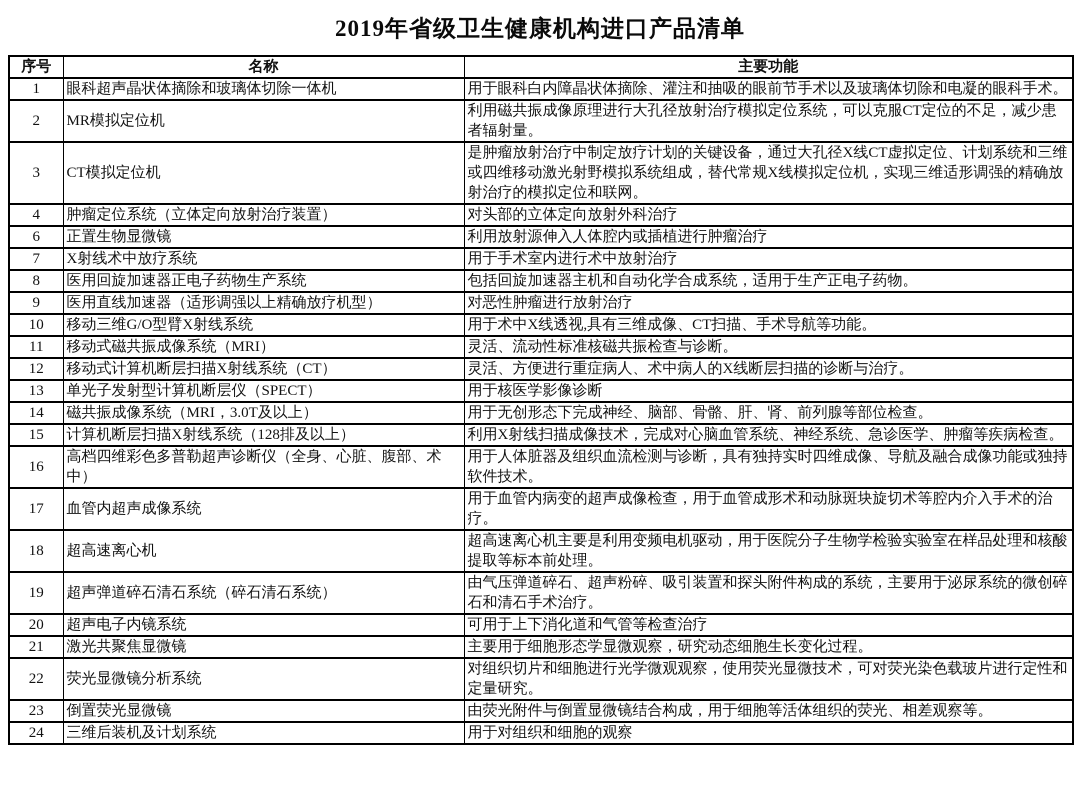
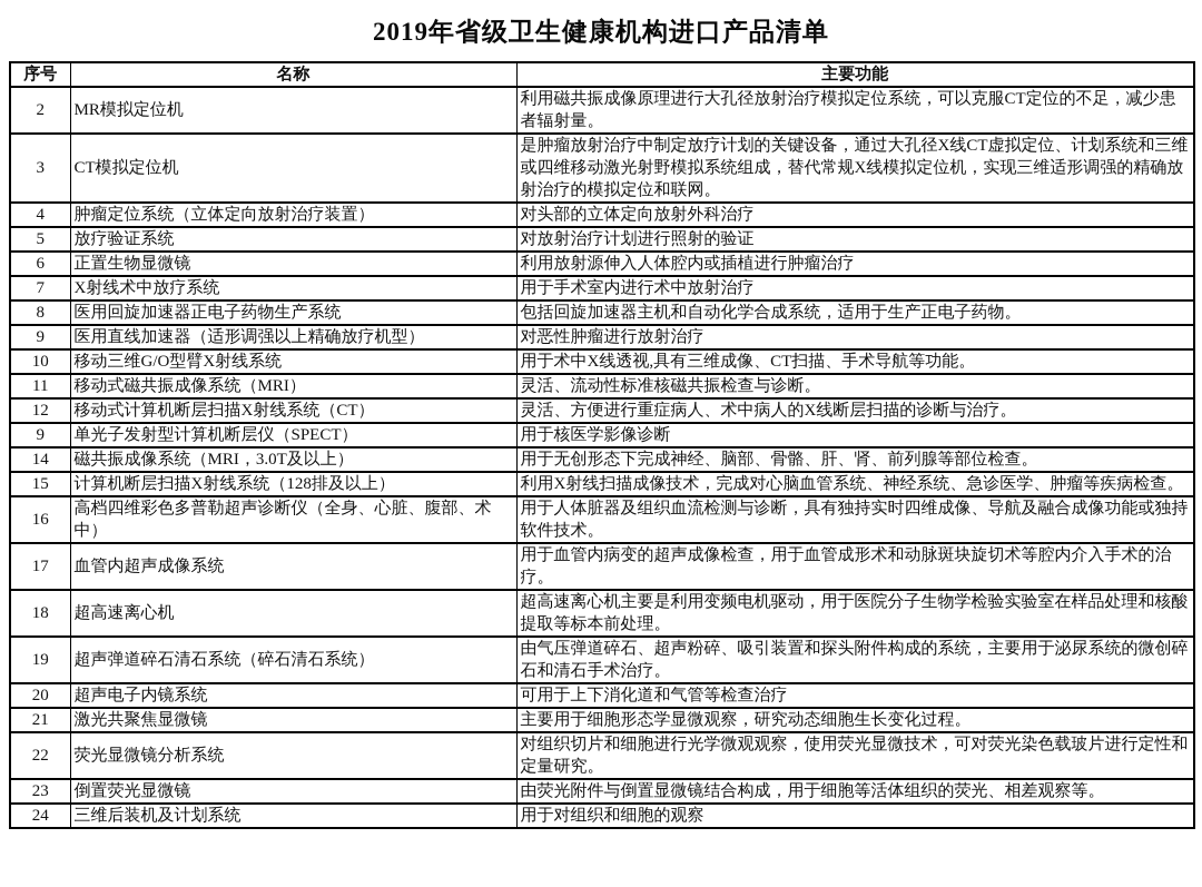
  2019年省级卫生健康机构进口产品清单
  序号	名称	主要功能
- 1	眼科超声晶状体摘除和玻璃体切除一体机	用于眼科白内障晶状体摘除、灌注和抽吸的眼前节手术以及玻璃体切除和电凝的眼科手术。
  2	MR模拟定位机	利用磁共振成像原理进行大孔径放射治疗模拟定位系统，可以克服CT定位的不足，减少患者辐射量。
  3	CT模拟定位机	是肿瘤放射治疗中制定放疗计划的关键设备，通过大孔径X线CT虚拟定位、计划系统和三维或四维移动激光射野模拟系统组成，替代常规X线模拟定位机，实现三维适形调强的精确放射治疗的模拟定位和联网。
  4	肿瘤定位系统（立体定向放射治疗装置）	对头部的立体定向放射外科治疗
+ 5	放疗验证系统	对放射治疗计划进行照射的验证
  6	正置生物显微镜	利用放射源伸入人体腔内或插植进行肿瘤治疗
  7	X射线术中放疗系统	用于手术室内进行术中放射治疗
  8	医用回旋加速器正电子药物生产系统	包括回旋加速器主机和自动化学合成系统，适用于生产正电子药物。
  9	医用直线加速器（适形调强以上精确放疗机型）	对恶性肿瘤进行放射治疗
  10	移动三维G/O型臂X射线系统	用于术中X线透视,具有三维成像、CT扫描、手术导航等功能。
  11	移动式磁共振成像系统（MRI）	灵活、流动性标准核磁共振检查与诊断。
  12	移动式计算机断层扫描X射线系统（CT）	灵活、方便进行重症病人、术中病人的X线断层扫描的诊断与治疗。
- 13	单光子发射型计算机断层仪（SPECT）	用于核医学影像诊断
+ 9	单光子发射型计算机断层仪（SPECT）	用于核医学影像诊断
  14	磁共振成像系统（MRI，3.0T及以上）	用于无创形态下完成神经、脑部、骨骼、肝、肾、前列腺等部位检查。
  15	计算机断层扫描X射线系统（128排及以上）	利用X射线扫描成像技术，完成对心脑血管系统、神经系统、急诊医学、肿瘤等疾病检查。
  16	高档四维彩色多普勒超声诊断仪（全身、心脏、腹部、术中）	用于人体脏器及组织血流检测与诊断，具有独持实时四维成像、导航及融合成像功能或独持软件技术。
  17	血管内超声成像系统	用于血管内病变的超声成像检查，用于血管成形术和动脉斑块旋切术等腔内介入手术的治疗。
  18	超高速离心机	超高速离心机主要是利用变频电机驱动，用于医院分子生物学检验实验室在样品处理和核酸提取等标本前处理。
  19	超声弹道碎石清石系统（碎石清石系统）	由气压弹道碎石、超声粉碎、吸引装置和探头附件构成的系统，主要用于泌尿系统的微创碎石和清石手术治疗。
  20	超声电子内镜系统	可用于上下消化道和气管等检查治疗
  21	激光共聚焦显微镜	主要用于细胞形态学显微观察，研究动态细胞生长变化过程。
  22	荧光显微镜分析系统	对组织切片和细胞进行光学微观观察，使用荧光显微技术，可对荧光染色载玻片进行定性和定量研究。
  23	倒置荧光显微镜	由荧光附件与倒置显微镜结合构成，用于细胞等活体组织的荧光、相差观察等。
  24	三维后装机及计划系统	用于对组织和细胞的观察
